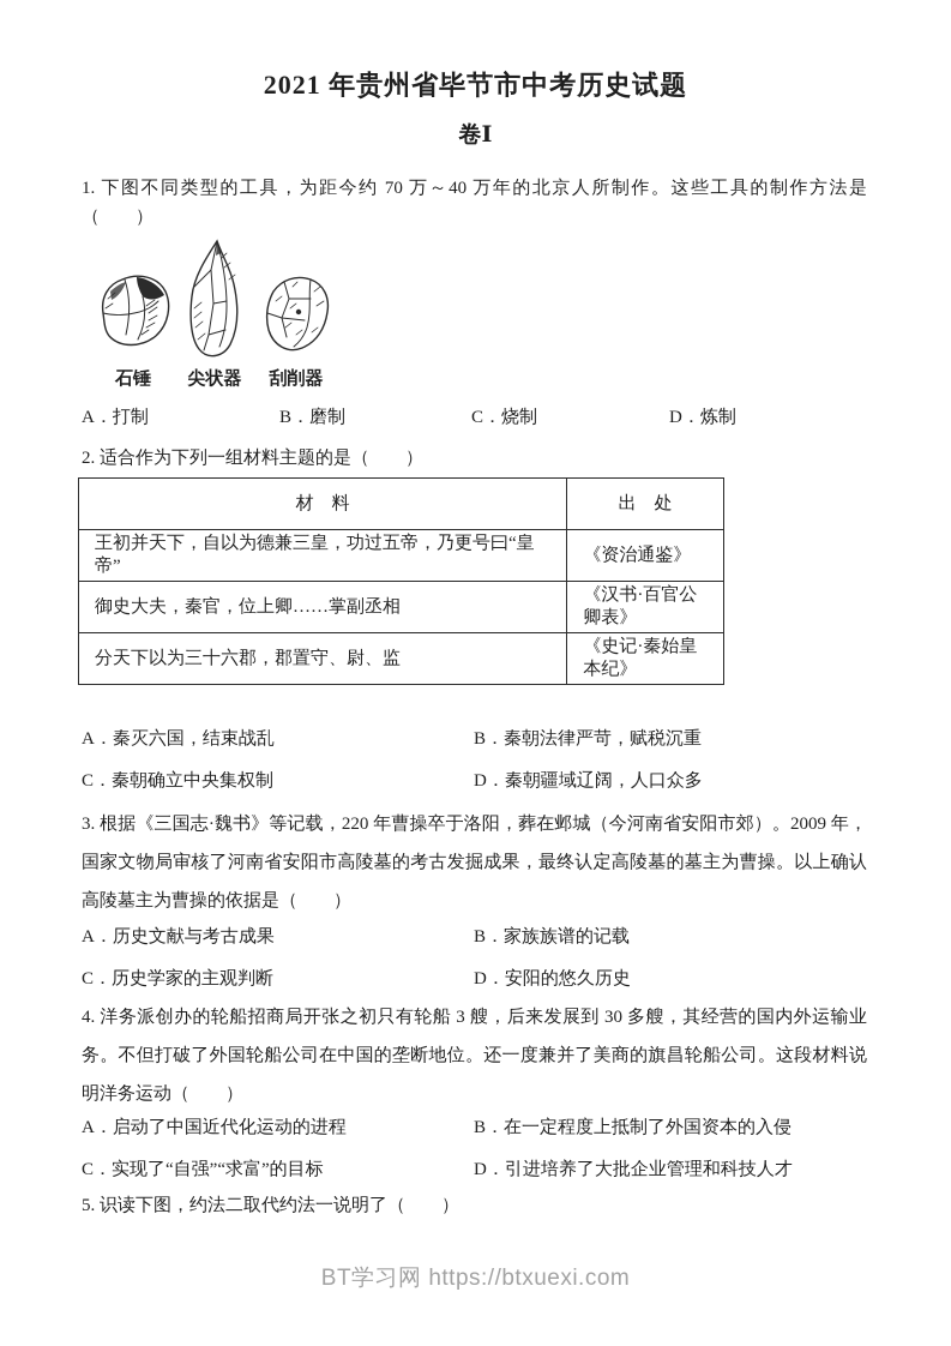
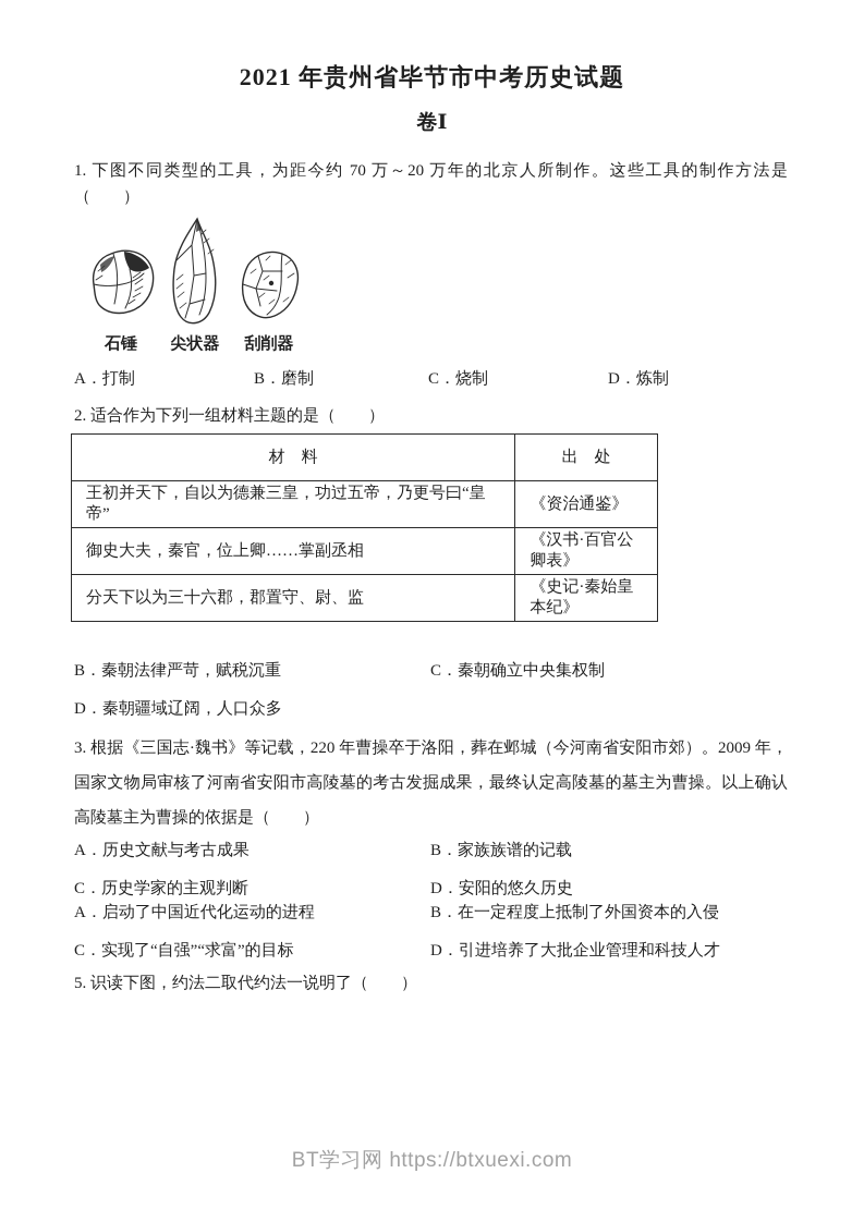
  2021 年贵州省毕节市中考历史试题
  卷Ⅰ
- 1. 下图不同类型的工具，为距今约 70 万～40 万年的北京人所制作。这些工具的制作方法是（ ）
+ 1. 下图不同类型的工具，为距今约 70 万～20 万年的北京人所制作。这些工具的制作方法是（ ）
  石锤
  尖状器
  刮削器
  A．打制
  B．磨制
  C．烧制
  D．炼制
  2. 适合作为下列一组材料主题的是（ ）
  材 料	出 处
  王初并天下，自以为德兼三皇，功过五帝，乃更号曰“皇帝”	《资治通鉴》
  御史大夫，秦官，位上卿……掌副丞相	《汉书·百官公卿表》
  分天下以为三十六郡，郡置守、尉、监	《史记·秦始皇本纪》
- A．秦灭六国，结束战乱
  B．秦朝法律严苛，赋税沉重
  C．秦朝确立中央集权制
  D．秦朝疆域辽阔，人口众多
  3. 根据《三国志·魏书》等记载，220 年曹操卒于洛阳，葬在邺城（今河南省安阳市郊）。2009 年，国家文物局审核了河南省安阳市高陵墓的考古发掘成果，最终认定高陵墓的墓主为曹操。以上确认高陵墓主为曹操的依据是（ ）
  A．历史文献与考古成果
  B．家族族谱的记载
  C．历史学家的主观判断
  D．安阳的悠久历史
- 4. 洋务派创办的轮船招商局开张之初只有轮船 3 艘，后来发展到 30 多艘，其经营的国内外运输业务。不但打破了外国轮船公司在中国的垄断地位。还一度兼并了美商的旗昌轮船公司。这段材料说明洋务运动（ ）
  A．启动了中国近代化运动的进程
  B．在一定程度上抵制了外国资本的入侵
  C．实现了“自强”“求富”的目标
  D．引进培养了大批企业管理和科技人才
  5. 识读下图，约法二取代约法一说明了（ ）
  BT学习网 https://btxuexi.com
